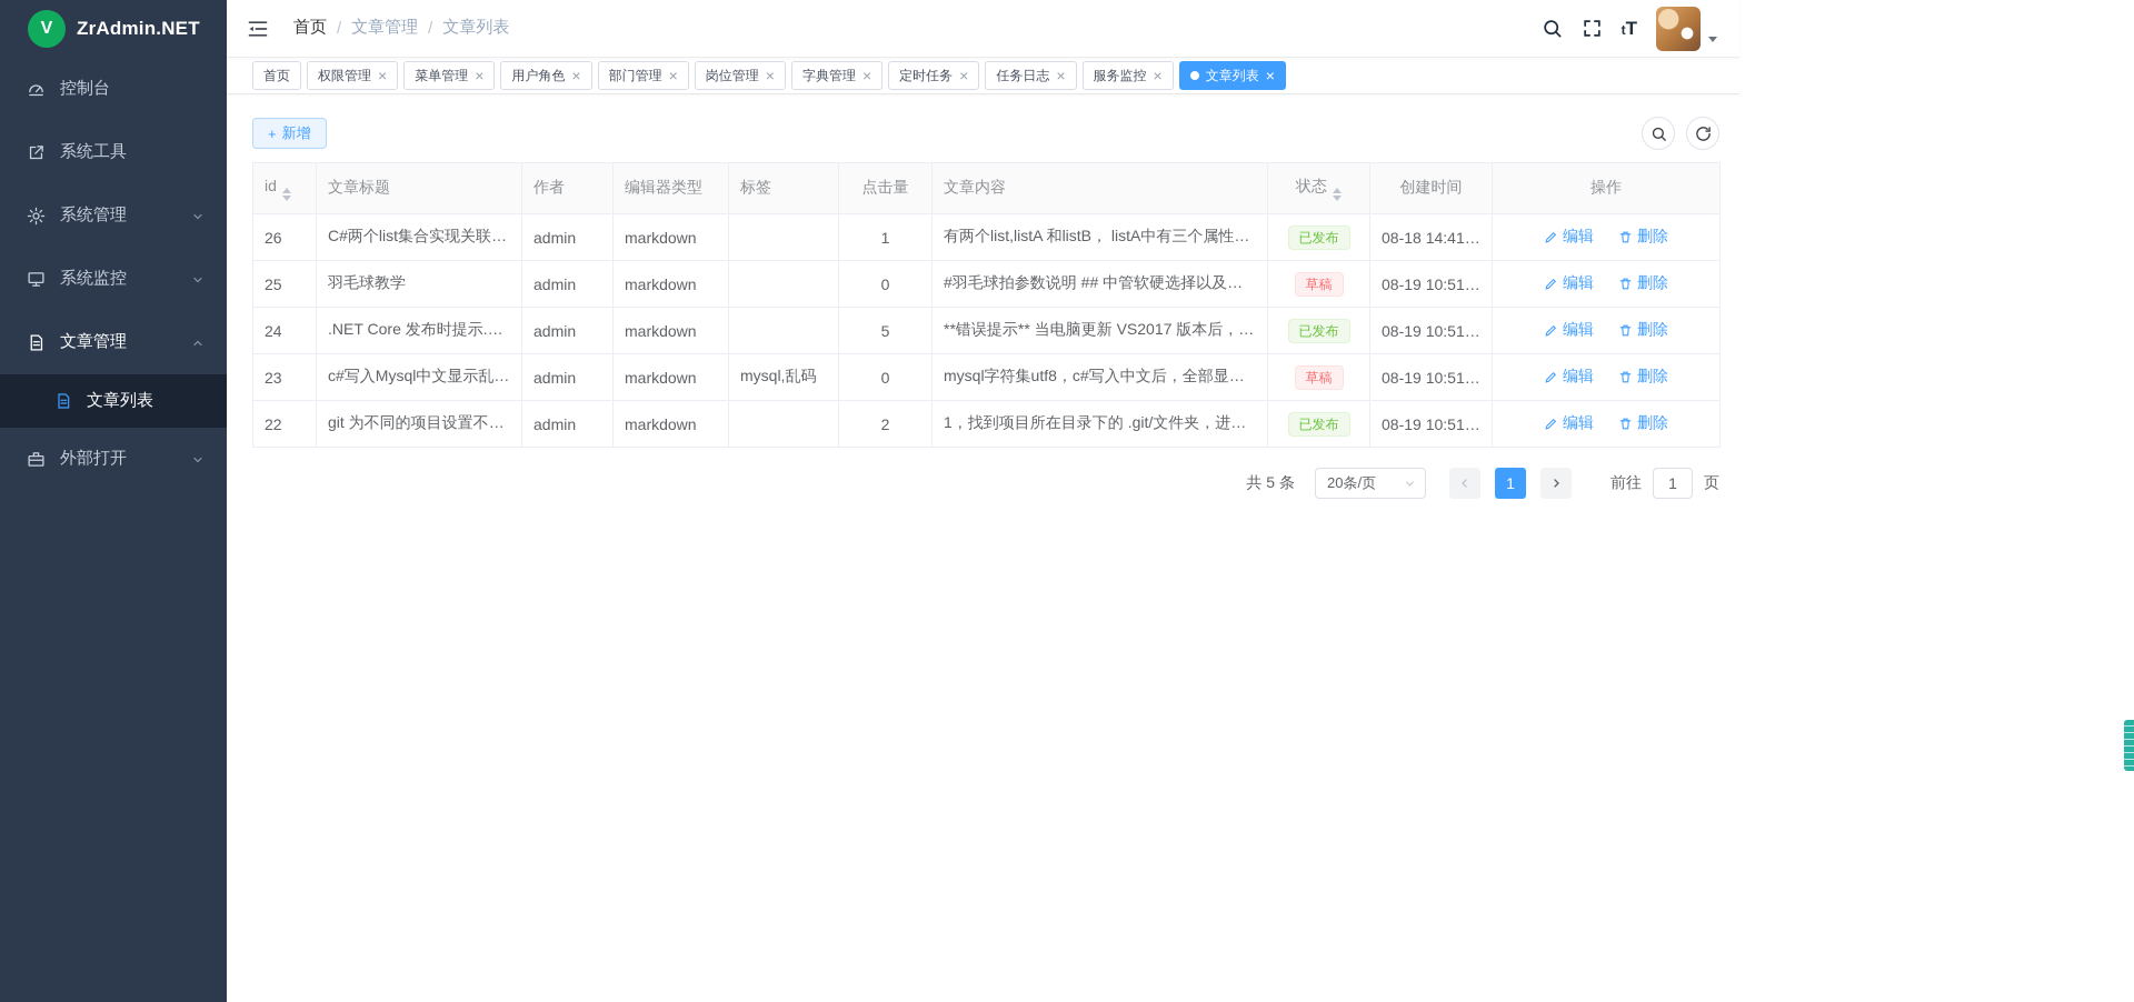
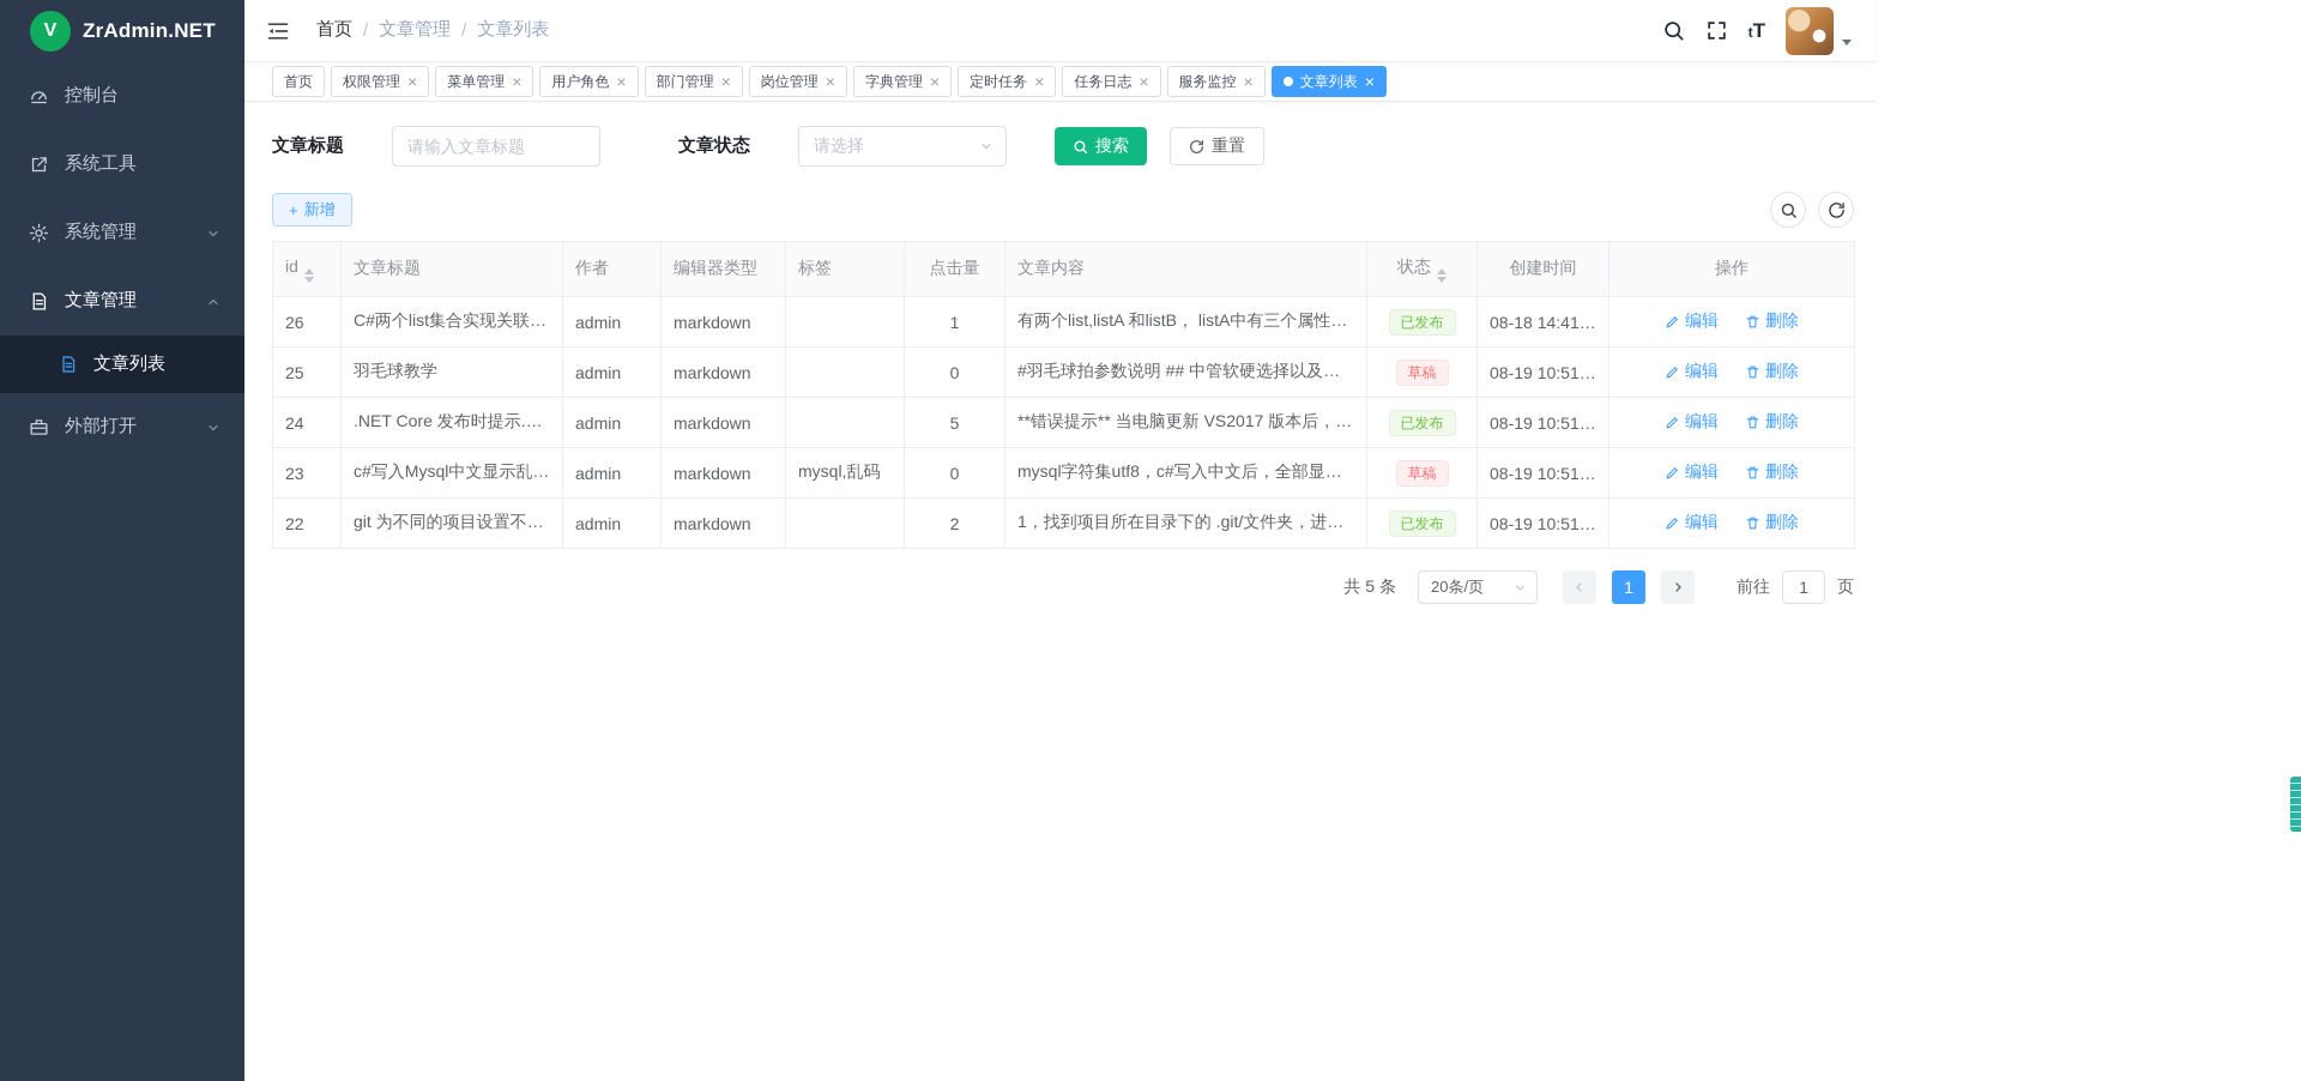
  V
  ZrAdmin.NET
  控制台
  系统工具
  系统管理
- 系统监控
  文章管理
  文章列表
  外部打开
  首页
  /
  文章管理
  /
  文章列表
  tT
  首页
  权限管理
  ×
  菜单管理
  ×
  用户角色
  ×
  部门管理
  ×
  岗位管理
  ×
  字典管理
  ×
  定时任务
  ×
  任务日志
  ×
  服务监控
  ×
  文章列表
  ×
+ 文章标题
+ 请输入文章标题
+ 文章状态
+ 请选择
+ 搜索
+ 重置
  +
  新增
  id	文章标题	作者	编辑器类型	标签	点击量	文章内容	状态	创建时间	操作
  26	C#两个list集合实现关联，...	admin	markdown		1	有两个list,listA 和listB， listA中有三个属性列为	已发布	08-18 14:41:36	编辑 删除
  25	羽毛球教学	admin	markdown		0	#羽毛球拍参数说明 ## 中管软硬选择以及长度介	草稿	08-19 10:51:29	编辑 删除
  24	.NET Core 发布时提示.NET.	admin	markdown		5	**错误提示** 当电脑更新 VS2017 版本后，如果	已发布	08-19 10:51:27	编辑 删除
  23	c#写入Mysql中文显示乱码 ..	admin	markdown	mysql,乱码	0	mysql字符集utf8，c#写入中文后，全部显示成?	草稿	08-19 10:51:25	编辑 删除
  22	git 为不同的项目设置不同...	admin	markdown		2	1，找到项目所在目录下的 .git/文件夹，进入.git	已发布	08-19 10:51:22	编辑 删除
  共 5 条
  20条/页
  1
  前往
  1
  页
